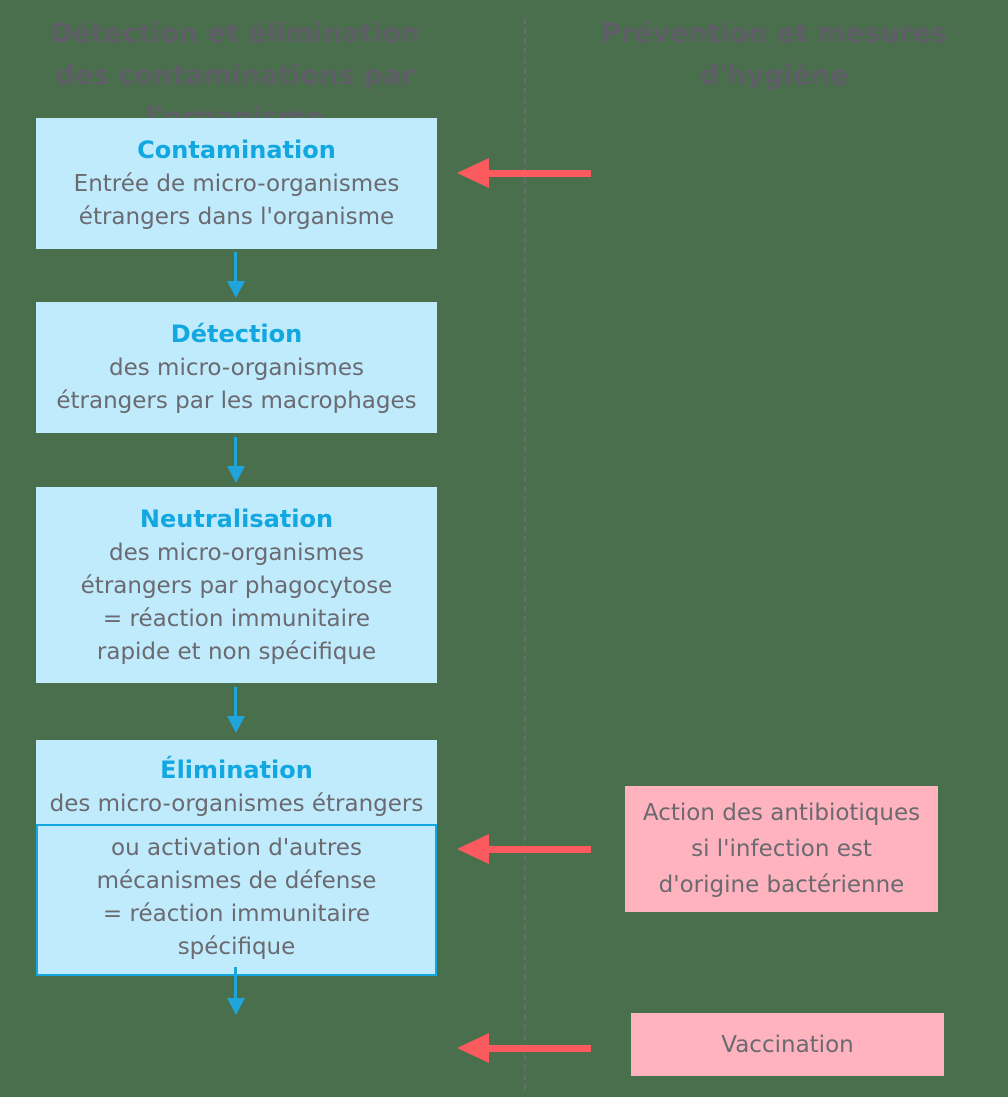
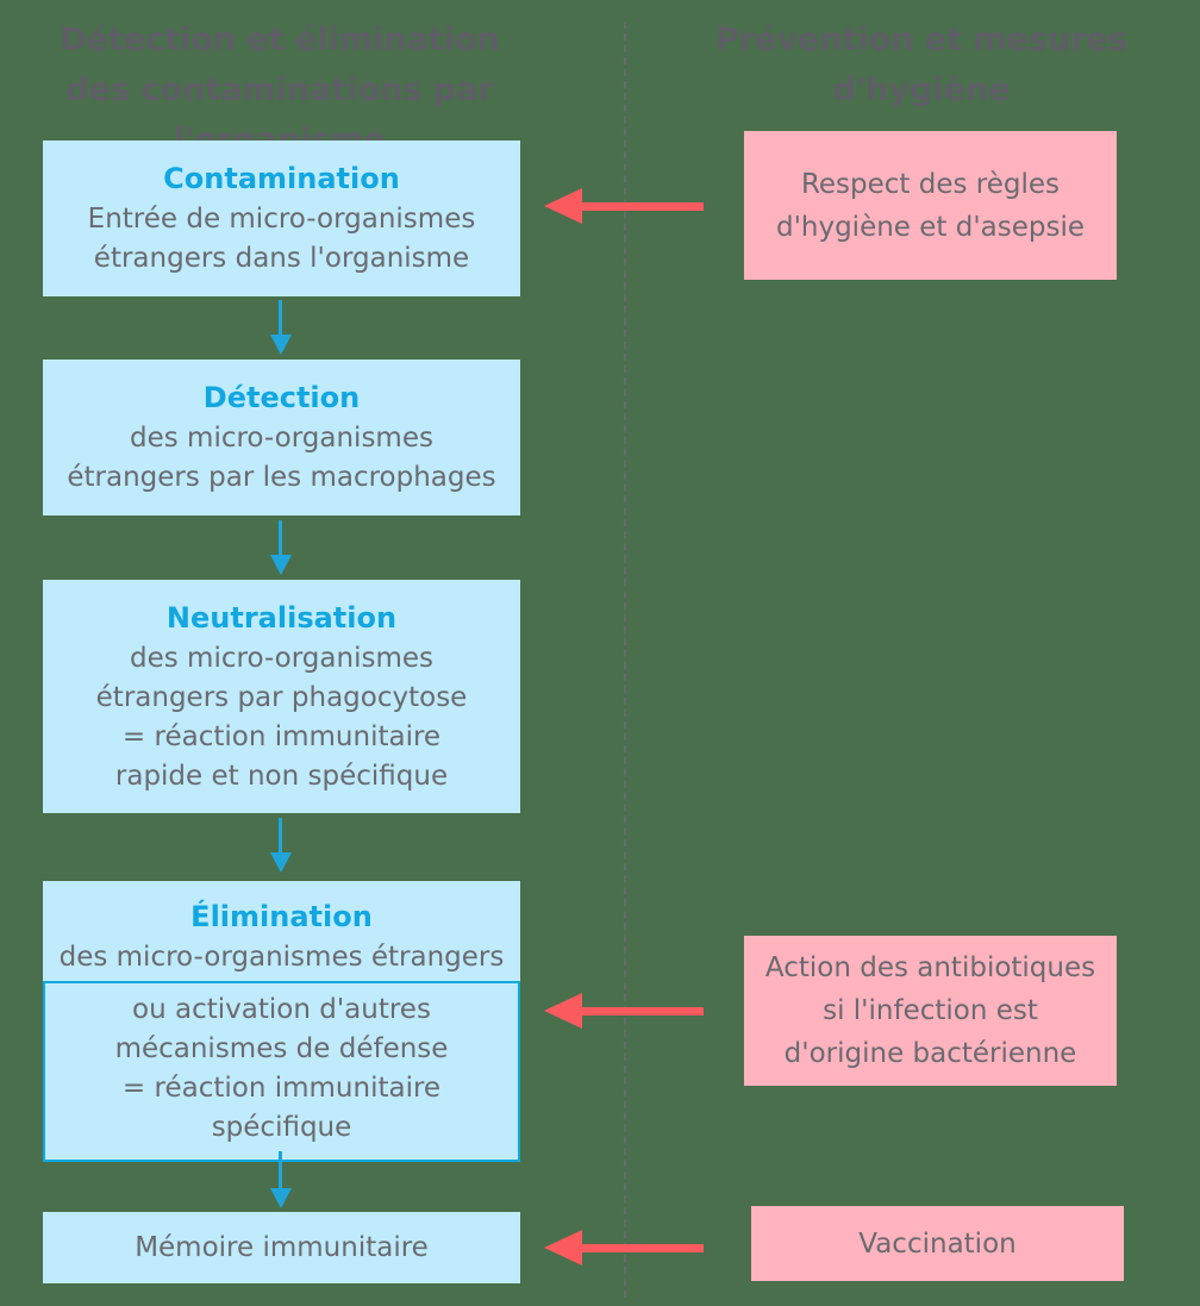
  Détection et élimination
  Prévention et mesures d'hygiène
  Contamination
  Entrée de micro-organismes
  étrangers dans l'organisme
  Détection
  des micro-organismes
  étrangers par les macrophages
  Neutralisation
  des micro-organismes
  étrangers par phagocytose
  = réaction immunitaire
  rapide et non spécifique
  Élimination
  des micro-organismes étrangers
  ou activation d'autres
  mécanismes de défense
  = réaction immunitaire
  spécifique
+ Mémoire immunitaire
+ Respect des règles
+ d'hygiène et d'asepsie
  Action des antibiotiques
  si l'infection est
  d'origine bactérienne
  Vaccination
